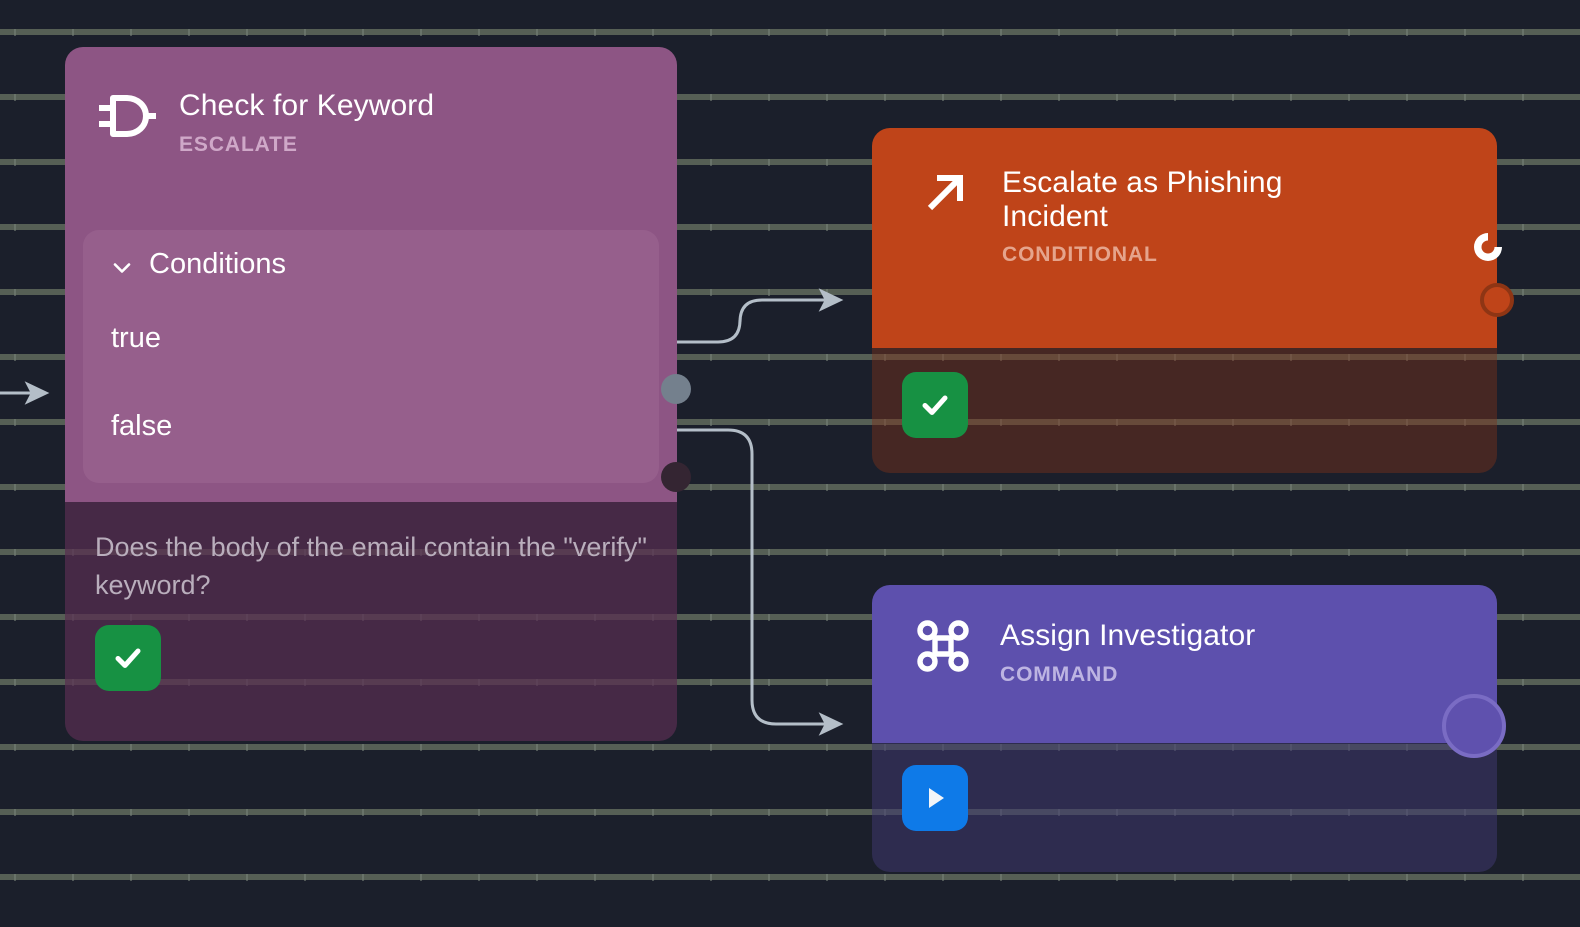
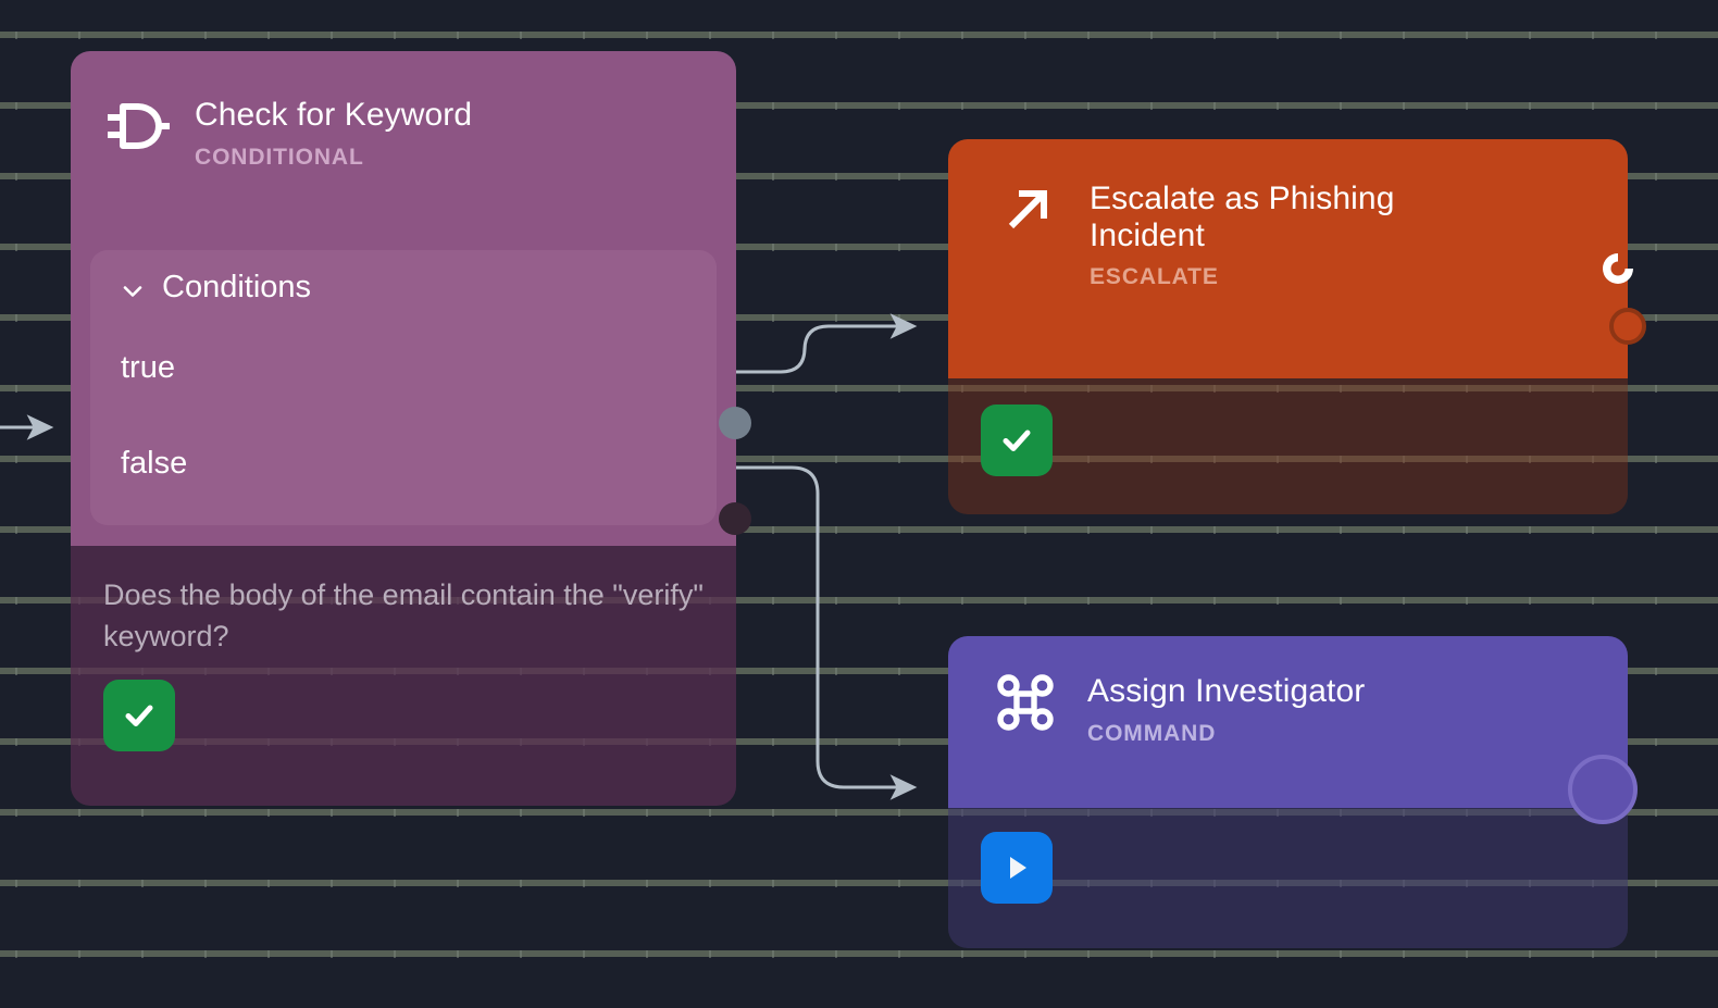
  Check for Keyword
- ESCALATE
+ CONDITIONAL
  Conditions
  true
  false
  Does the body of the email contain the "verify" keyword?
  Escalate as Phishing Incident
- CONDITIONAL
+ ESCALATE
  Assign Investigator
  COMMAND
